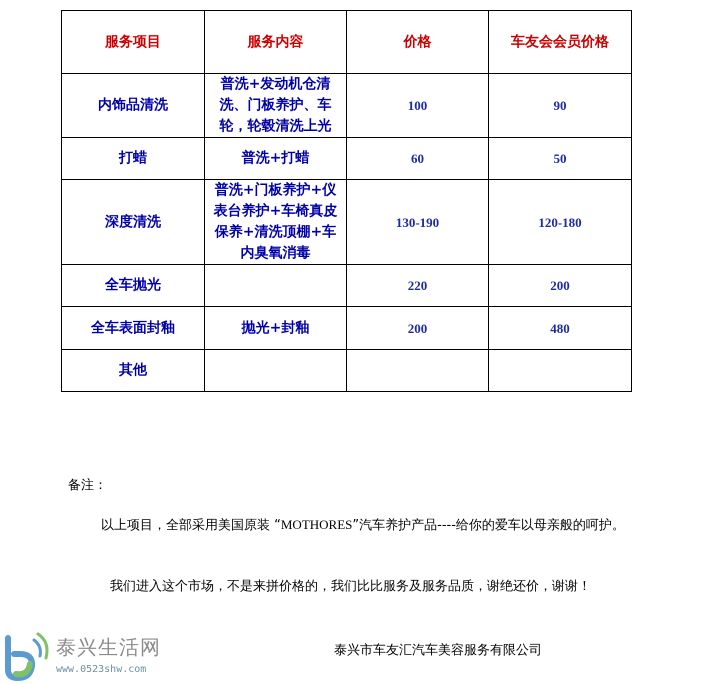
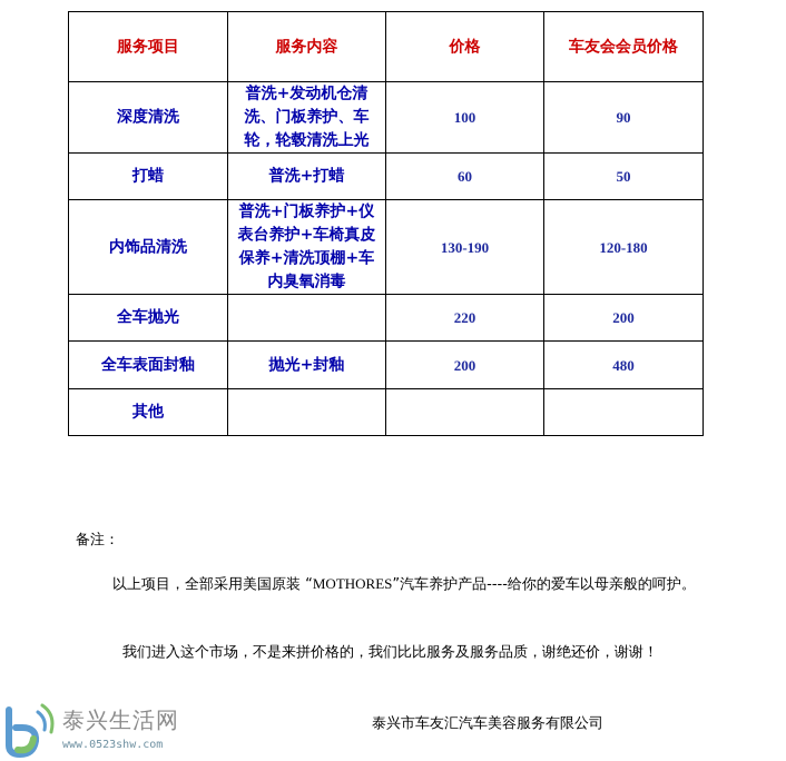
  服务项目	服务内容	价格	车友会会员价格
- 内饰品清洗	普洗+发动机仓清洗、门板养护、车轮，轮毂清洗上光	100	90
+ 深度清洗	普洗+发动机仓清洗、门板养护、车轮，轮毂清洗上光	100	90
  打蜡	普洗+打蜡	60	50
- 深度清洗	普洗+门板养护+仪表台养护+车椅真皮保养+清洗顶棚+车内臭氧消毒	130-190	120-180
+ 内饰品清洗	普洗+门板养护+仪表台养护+车椅真皮保养+清洗顶棚+车内臭氧消毒	130-190	120-180
  全车抛光		220	200
  全车表面封釉	抛光+封釉	200	480
  其他
  备注：
  以上项目，全部采用美国原装 “MOTHORES”汽车养护产品----给你的爱车以母亲般的呵护。
  我们进入这个市场，不是来拼价格的，我们比比服务及服务品质，谢绝还价，谢谢！
  泰兴市车友汇汽车美容服务有限公司
  泰兴生活网
  www.0523shw.com
